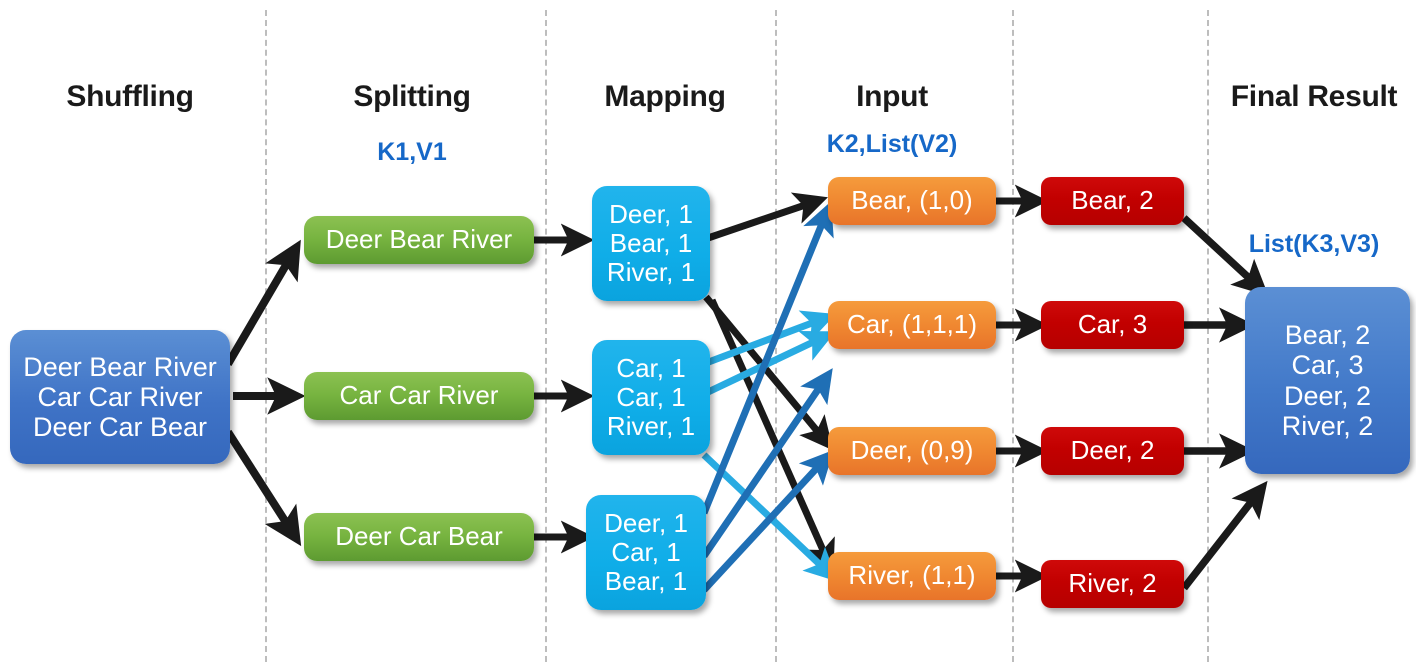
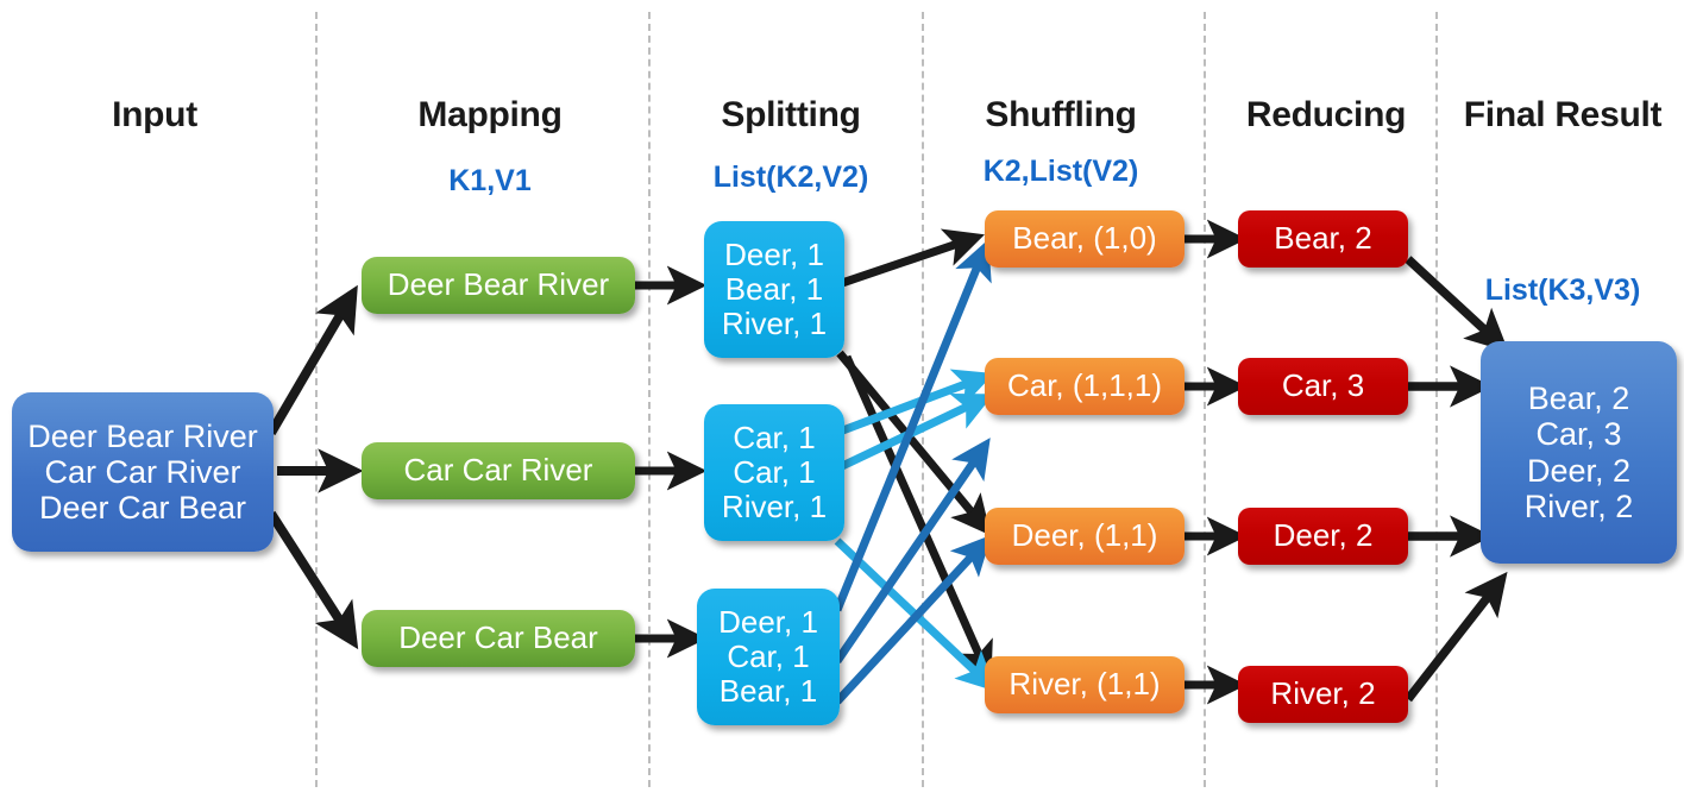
- Shuffling
+ Input
- Splitting
+ Mapping
  K1,V1
- Mapping
+ Splitting
+ List(K2,V2)
- Input
+ Shuffling
  K2,List(V2)
+ Reducing
  Final Result
  List(K3,V3)
  Deer Bear River
  Car Car River
  Deer Car Bear
  Deer Bear River
  Car Car River
  Deer Car Bear
  Deer, 1
  Bear, 1
  River, 1
  Car, 1
  Car, 1
  River, 1
  Deer, 1
  Car, 1
  Bear, 1
  Bear, (1,0)
  Car, (1,1,1)
- Deer, (0,9)
+ Deer, (1,1)
  River, (1,1)
  Bear, 2
  Car, 3
  Deer, 2
  River, 2
  Bear, 2
  Car, 3
  Deer, 2
  River, 2
